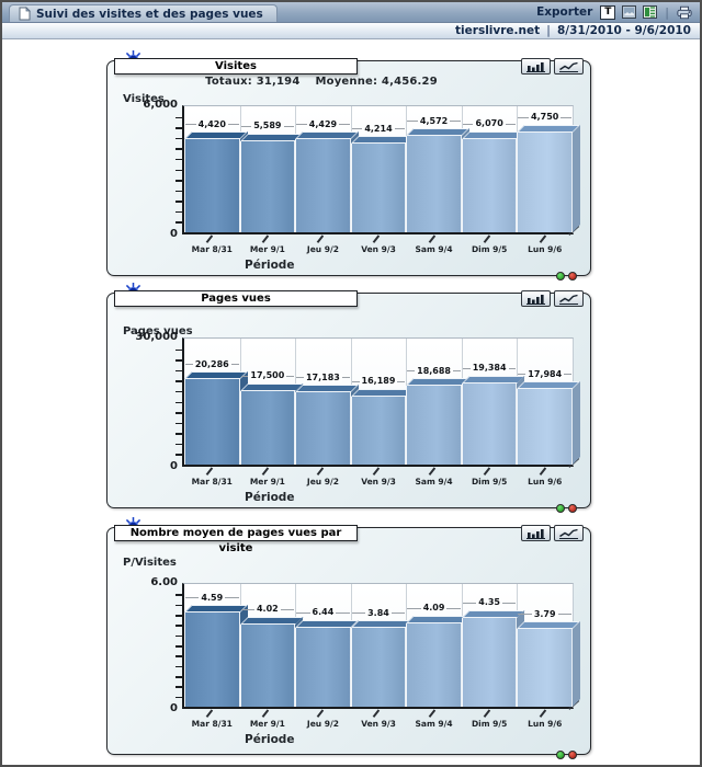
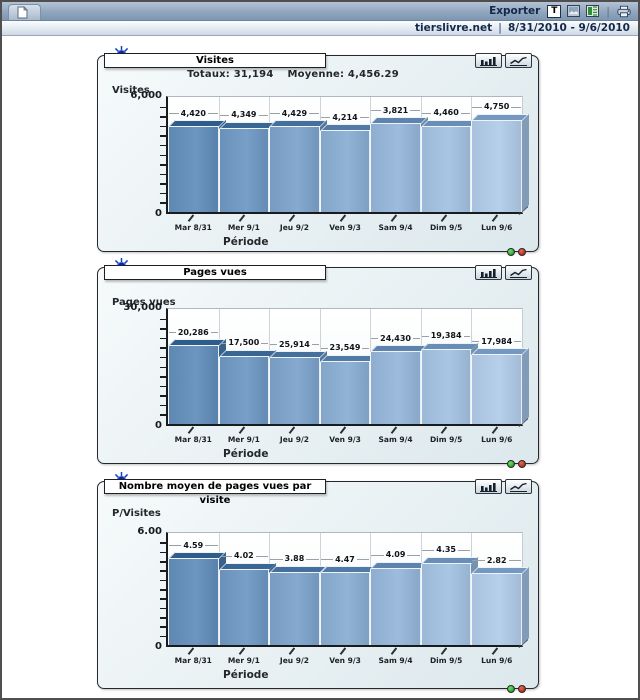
- Suivi des visites et des pages vues
  Exporter
  T
  |
  tierslivre.net
  |
  8/31/2010 - 9/6/2010
  Visites
  Totaux: 31,194 Moyenne: 4,456.29
  Visites
  6,000
  0
  4,420
  Mar 8/31
- 5,589
+ 4,349
  Mer 9/1
  4,429
  Jeu 9/2
  4,214
  Ven 9/3
- 4,572
+ 3,821
  Sam 9/4
- 6,070
+ 4,460
  Dim 9/5
  4,750
  Lun 9/6
  Période
  Pages vues
  Pages vues
  30,000
  0
  20,286
  Mar 8/31
  17,500
  Mer 9/1
- 17,183
+ 25,914
  Jeu 9/2
- 16,189
+ 23,549
  Ven 9/3
- 18,688
+ 24,430
  Sam 9/4
  19,384
  Dim 9/5
  17,984
  Lun 9/6
  Période
  Nombre moyen de pages vues par visite
  P/Visites
  6.00
  0
  4.59
  Mar 8/31
  4.02
  Mer 9/1
- 6.44
+ 3.88
  Jeu 9/2
- 3.84
+ 4.47
  Ven 9/3
  4.09
  Sam 9/4
  4.35
  Dim 9/5
- 3.79
+ 2.82
  Lun 9/6
  Période
